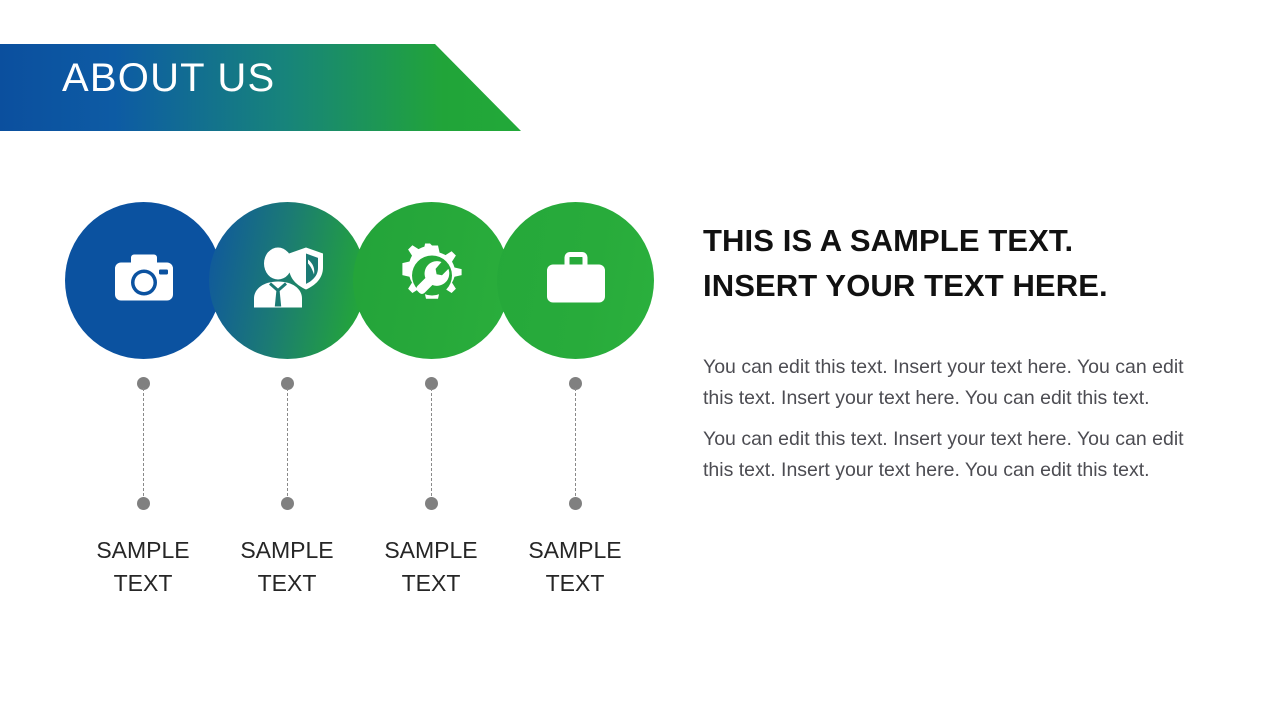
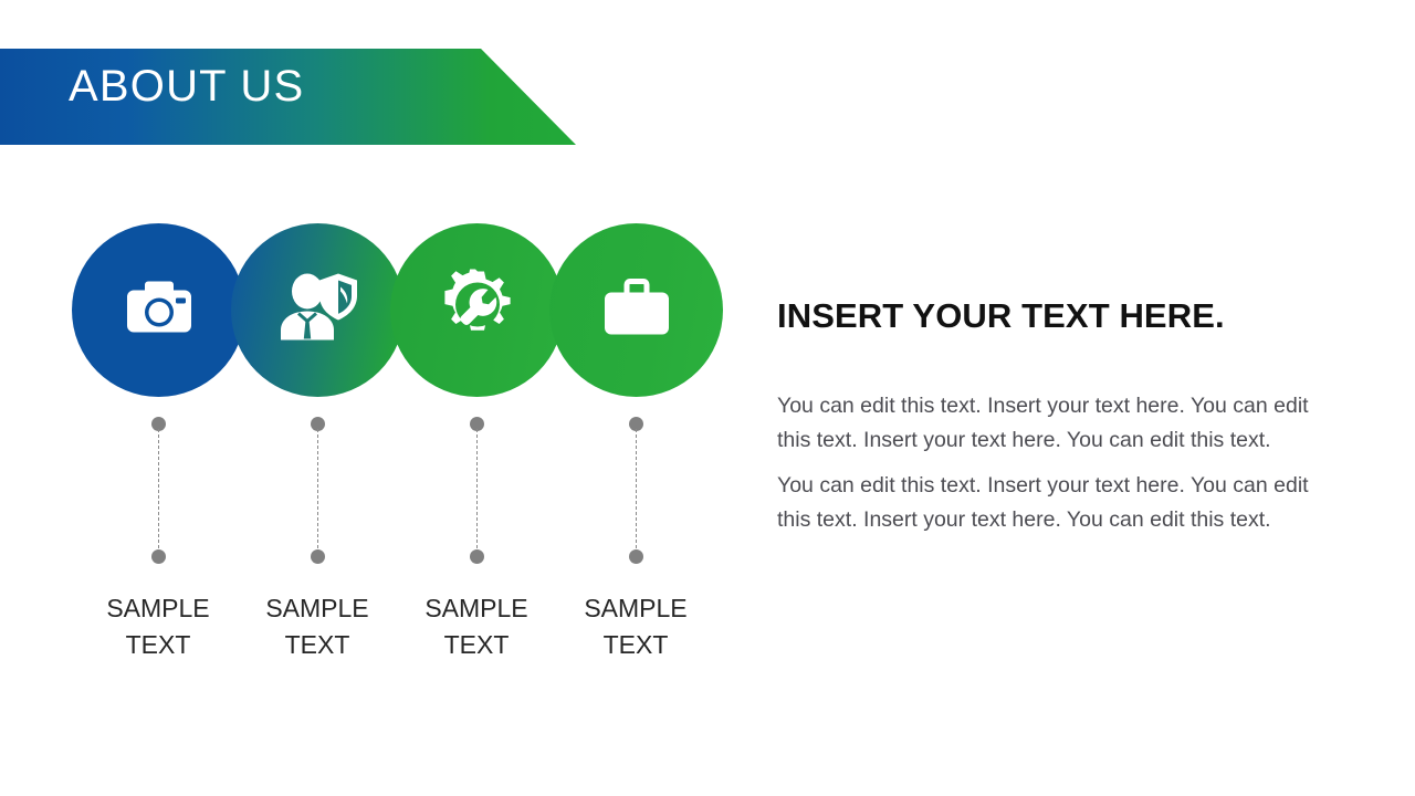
  ABOUT US
  SAMPLE
  TEXT
  SAMPLE
  TEXT
  SAMPLE
  TEXT
  SAMPLE
  TEXT
- THIS IS A SAMPLE TEXT.
  INSERT YOUR TEXT HERE.
  You can edit this text. Insert your text here. You can edit this text. Insert your text here. You can edit this text.
  You can edit this text. Insert your text here. You can edit this text. Insert your text here. You can edit this text.
